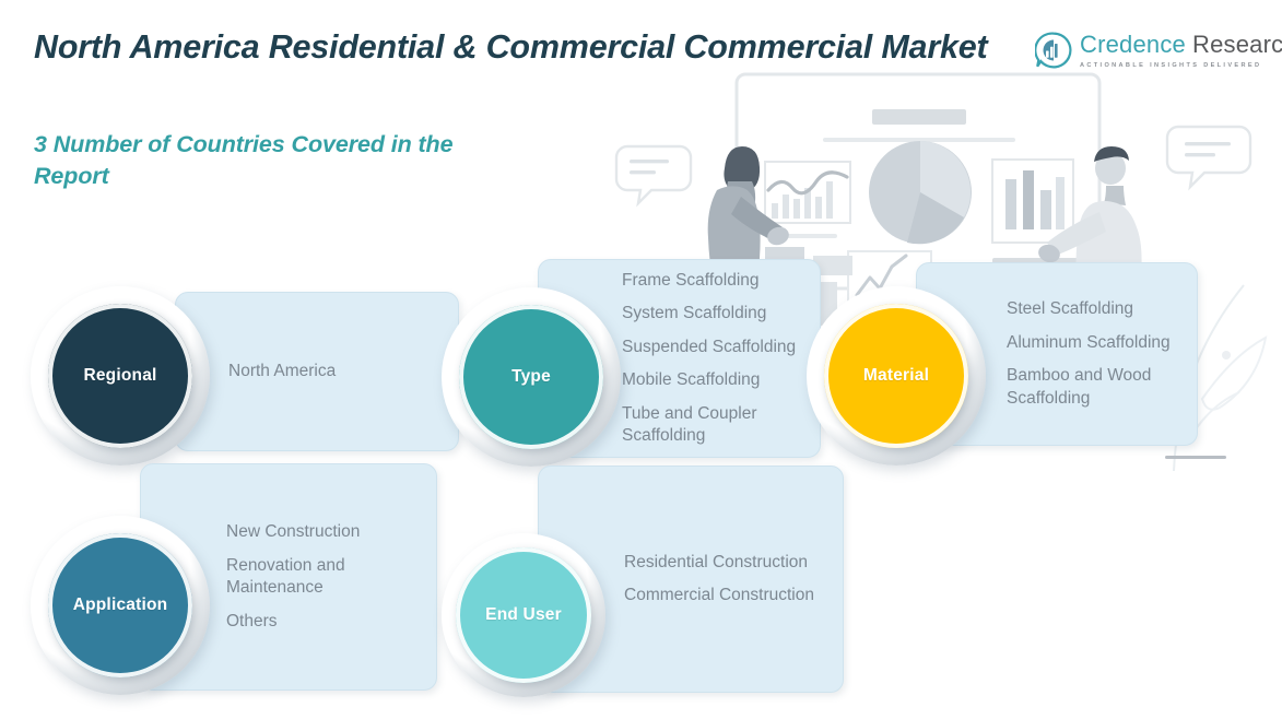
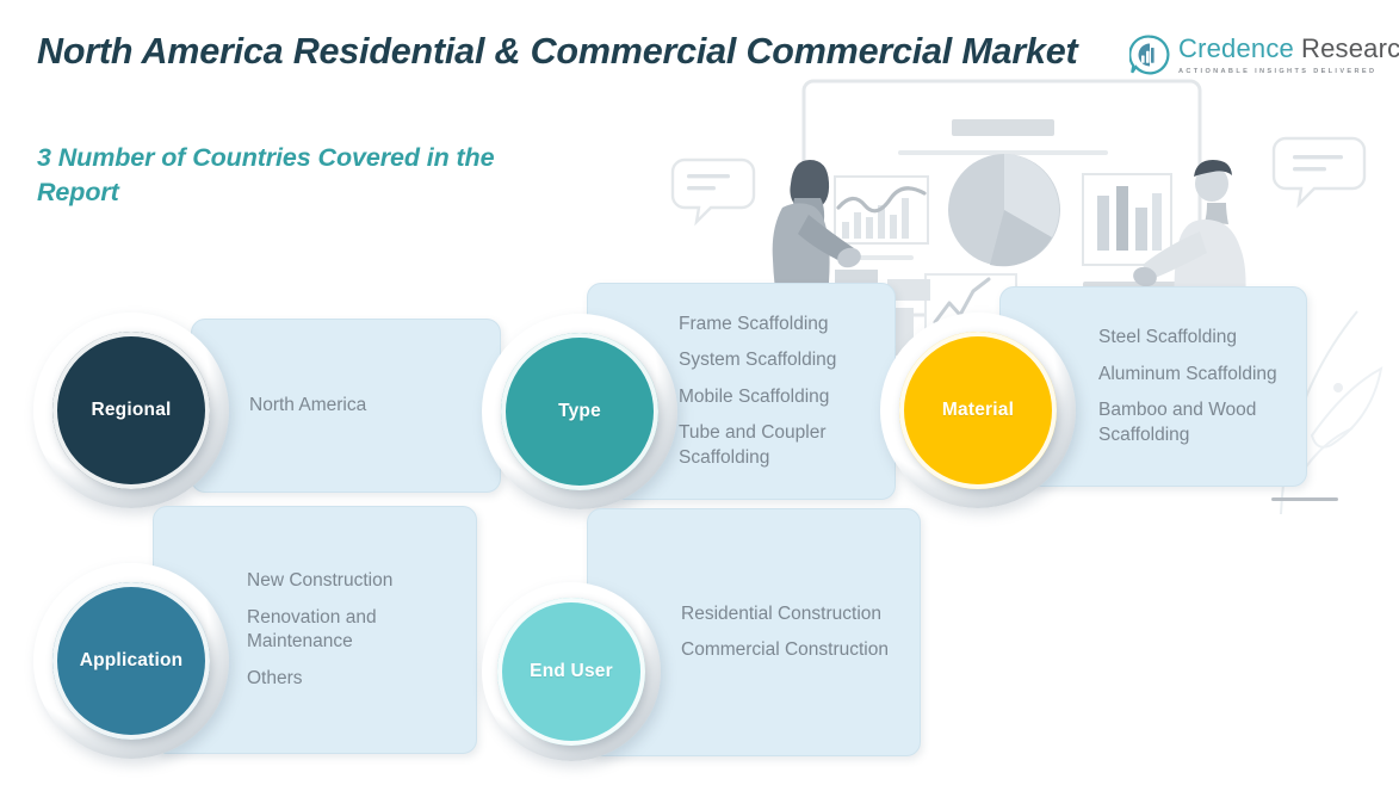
  North America Residential & Commercial Commercial Market
  3 Number of Countries Covered in the Report
  Credence
  Researc
  North America
  Regional
  Frame Scaffolding
  System Scaffolding
- Suspended Scaffolding
  Mobile Scaffolding
  Tube and Coupler Scaffolding
  Type
  Steel Scaffolding
  Aluminum Scaffolding
  Bamboo and Wood Scaffolding
  Material
  New Construction
  Renovation and Maintenance
  Others
  Application
  Residential Construction
  Commercial Construction
  End User
